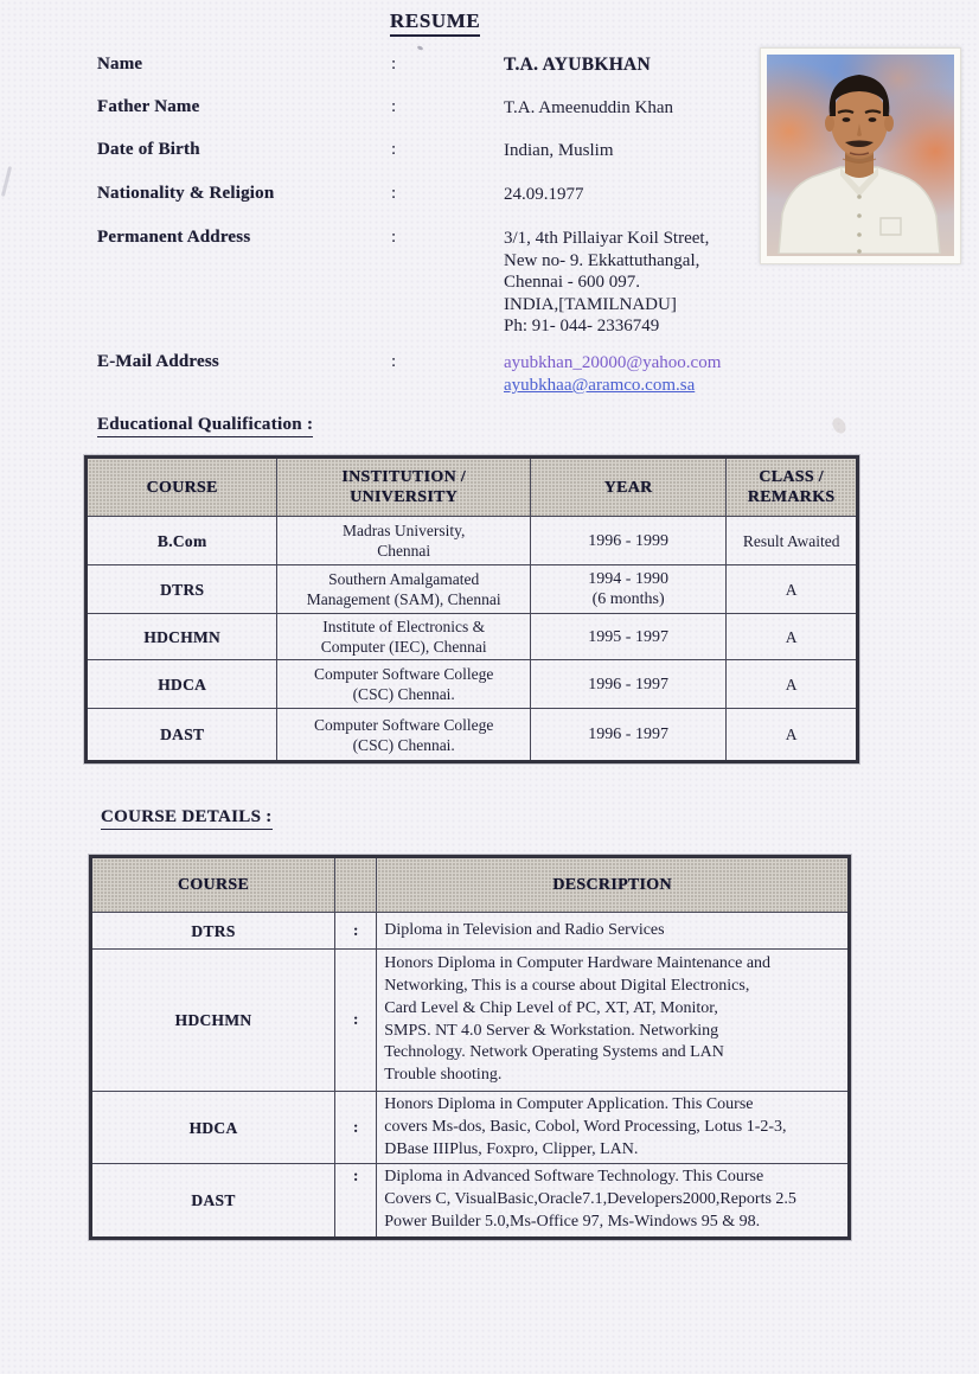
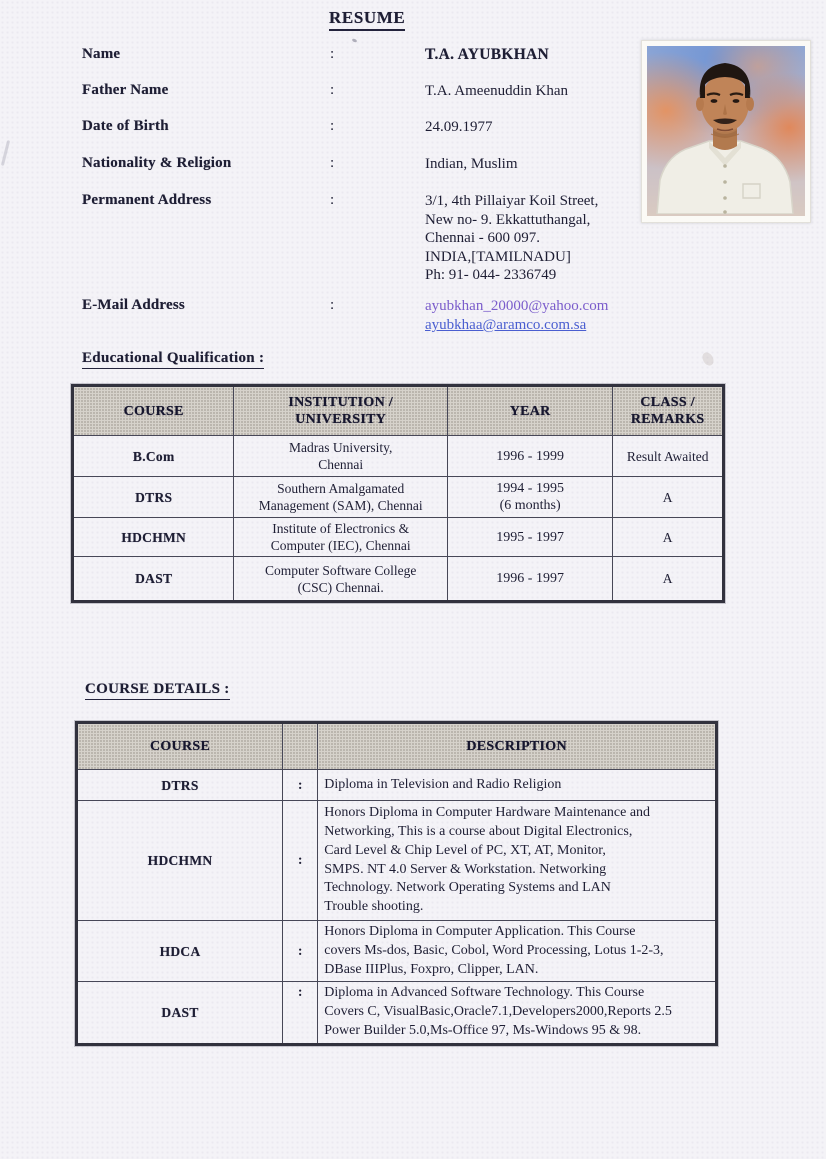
  RESUME
  Name
  :
  T.A. AYUBKHAN
  Father Name
  :
  T.A. Ameenuddin Khan
  Date of Birth
  :
- Indian, Muslim
+ 24.09.1977
  Nationality & Religion
  :
- 24.09.1977
+ Indian, Muslim
  Permanent Address
  :
  3/1, 4th Pillaiyar Koil Street,
  New no- 9. Ekkattuthangal,
  Chennai - 600 097.
  INDIA,[TAMILNADU]
  Ph: 91- 044- 2336749
  E-Mail Address
  :
  ayubkhan_20000@yahoo.com
  ayubkhaa@aramco.com.sa
  Educational Qualification :
  COURSE	INSTITUTION / UNIVERSITY	YEAR	CLASS / REMARKS
  B.Com	Madras University, Chennai	1996 - 1999	Result Awaited
- DTRS	Southern Amalgamated Management (SAM), Chennai	1994 - 1990 (6 months)	A
+ DTRS	Southern Amalgamated Management (SAM), Chennai	1994 - 1995 (6 months)	A
  HDCHMN	Institute of Electronics & Computer (IEC), Chennai	1995 - 1997	A
- HDCA	Computer Software College (CSC) Chennai.	1996 - 1997	A
  DAST	Computer Software College (CSC) Chennai.	1996 - 1997	A
  COURSE DETAILS :
  COURSE		DESCRIPTION
- DTRS	:	Diploma in Television and Radio Services
+ DTRS	:	Diploma in Television and Radio Religion
  HDCHMN	:	Honors Diploma in Computer Hardware Maintenance and Networking, This is a course about Digital Electronics, Card Level & Chip Level of PC, XT, AT, Monitor, SMPS. NT 4.0 Server & Workstation. Networking Technology. Network Operating Systems and LAN Trouble shooting.
  HDCA	:	Honors Diploma in Computer Application. This Course covers Ms-dos, Basic, Cobol, Word Processing, Lotus 1-2-3, DBase IIIPlus, Foxpro, Clipper, LAN.
  DAST	:	Diploma in Advanced Software Technology. This Course Covers C, VisualBasic,Oracle7.1,Developers2000,Reports 2.5 Power Builder 5.0,Ms-Office 97, Ms-Windows 95 & 98.
